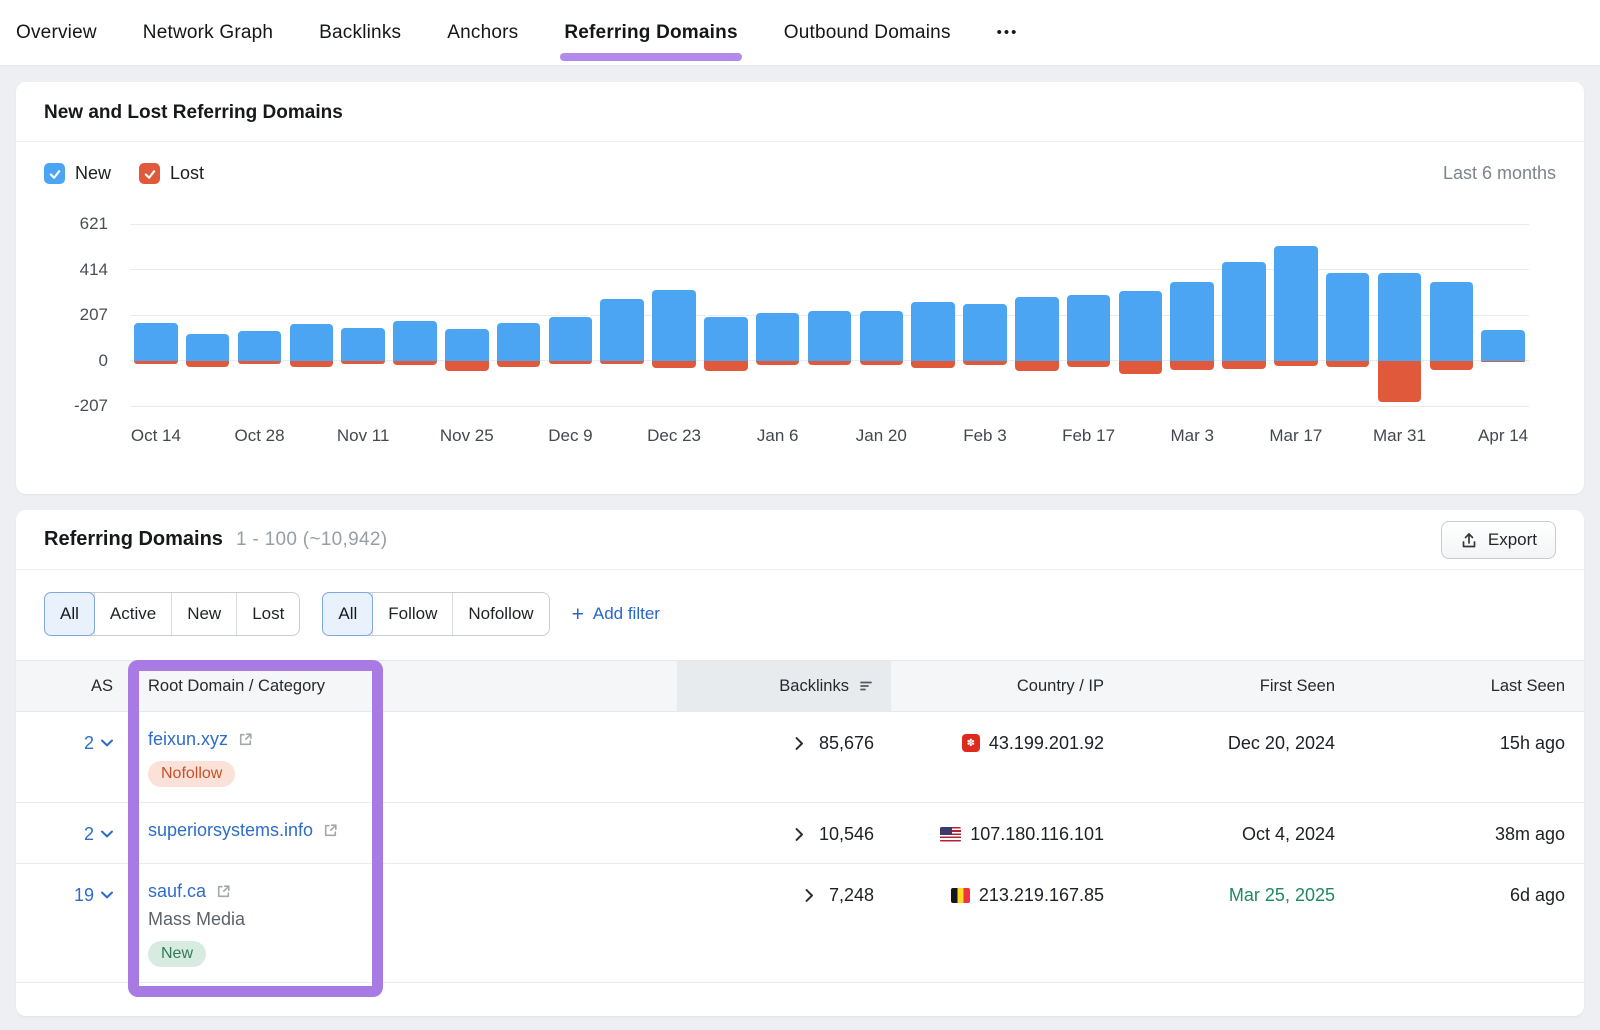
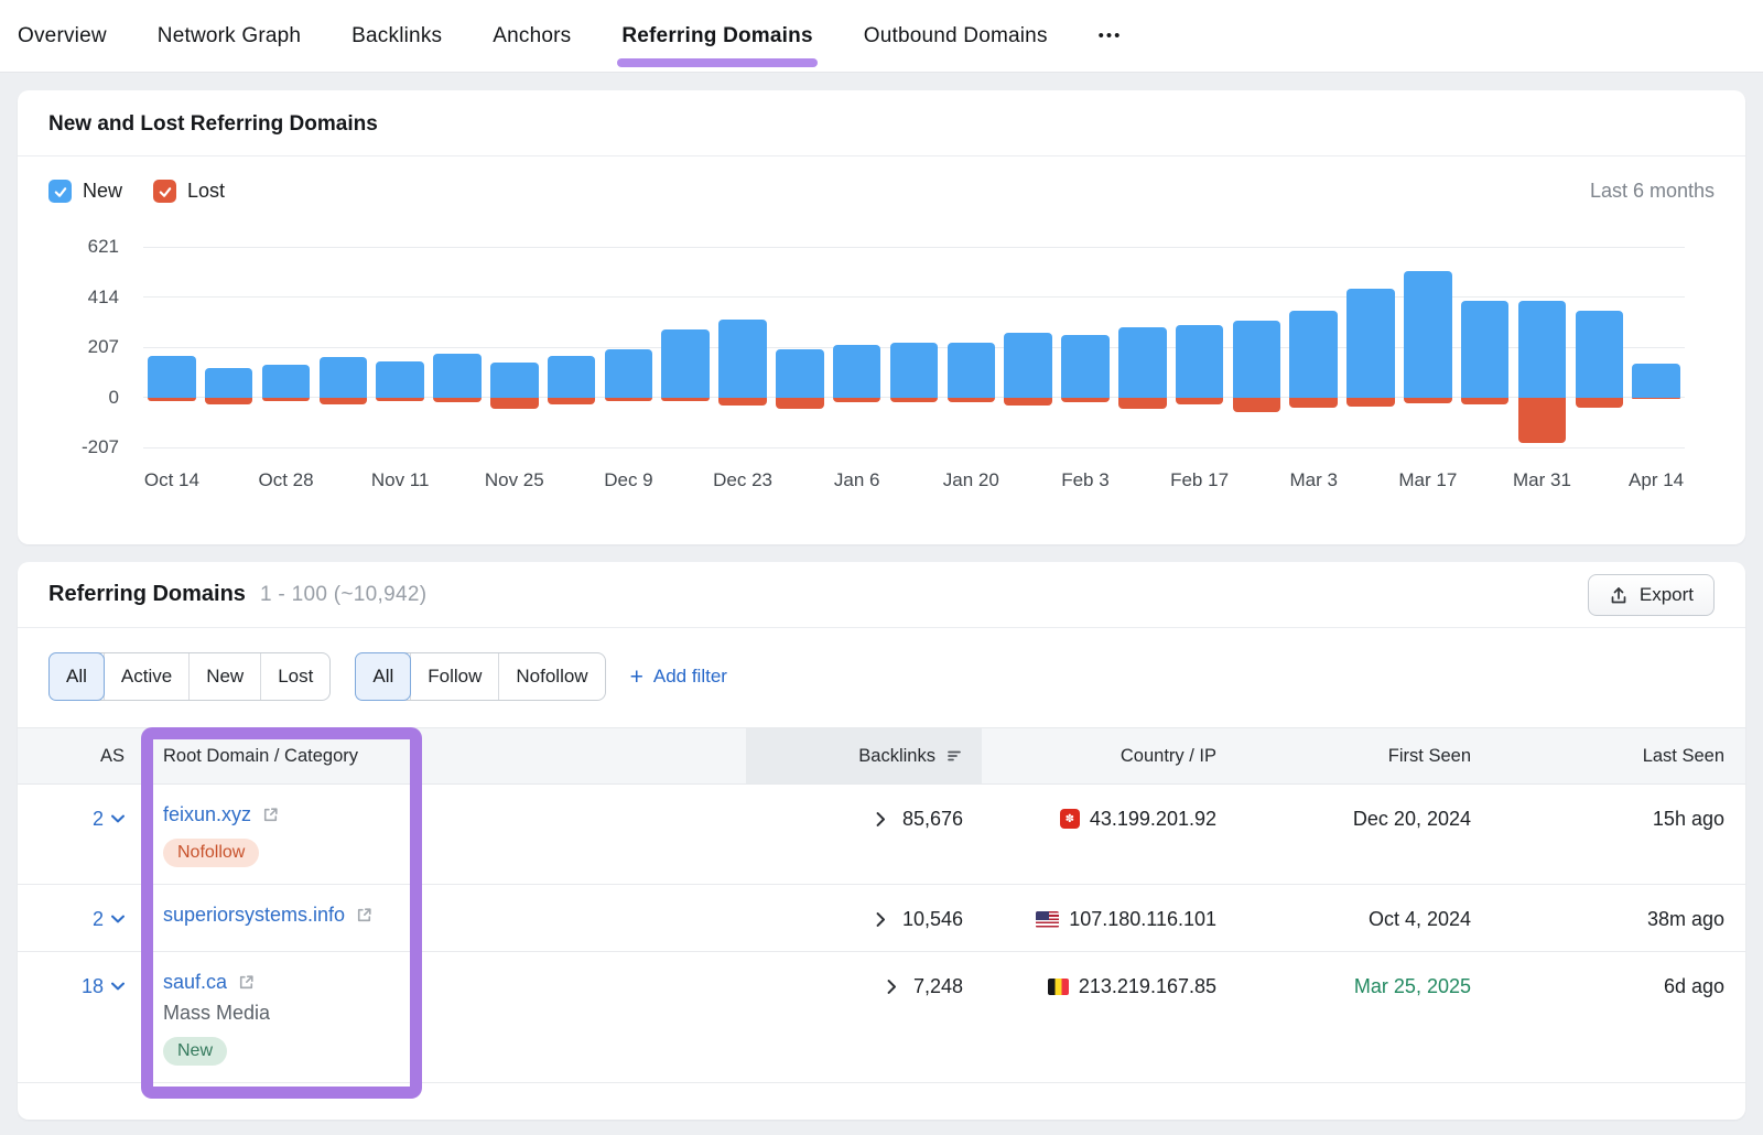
  Overview
  Network Graph
  Backlinks
  Anchors
  Referring Domains
  Outbound Domains
  •••
  New and Lost Referring Domains
  New
  Lost
  Last 6 months
  621
  414
  207
  0
  -207
  Oct 14
  Oct 28
  Nov 11
  Nov 25
  Dec 9
  Dec 23
  Jan 6
  Jan 20
  Feb 3
  Feb 17
  Mar 3
  Mar 17
  Mar 31
  Apr 14
  Referring Domains
  1 - 100 (~10,942)
  Export
  All
  Active
  New
  Lost
  All
  Follow
  Nofollow
  +
  Add filter
  AS
  Root Domain / Category
  Backlinks
  Country / IP
  First Seen
  Last Seen
  2
  feixun.xyz
  Nofollow
  85,676
  ✽
  43.199.201.92
  Dec 20, 2024
  15h ago
  2
  superiorsystems.info
  10,546
  107.180.116.101
  Oct 4, 2024
  38m ago
- 19
+ 18
  sauf.ca
  Mass Media
  New
  7,248
  213.219.167.85
  Mar 25, 2025
  6d ago
